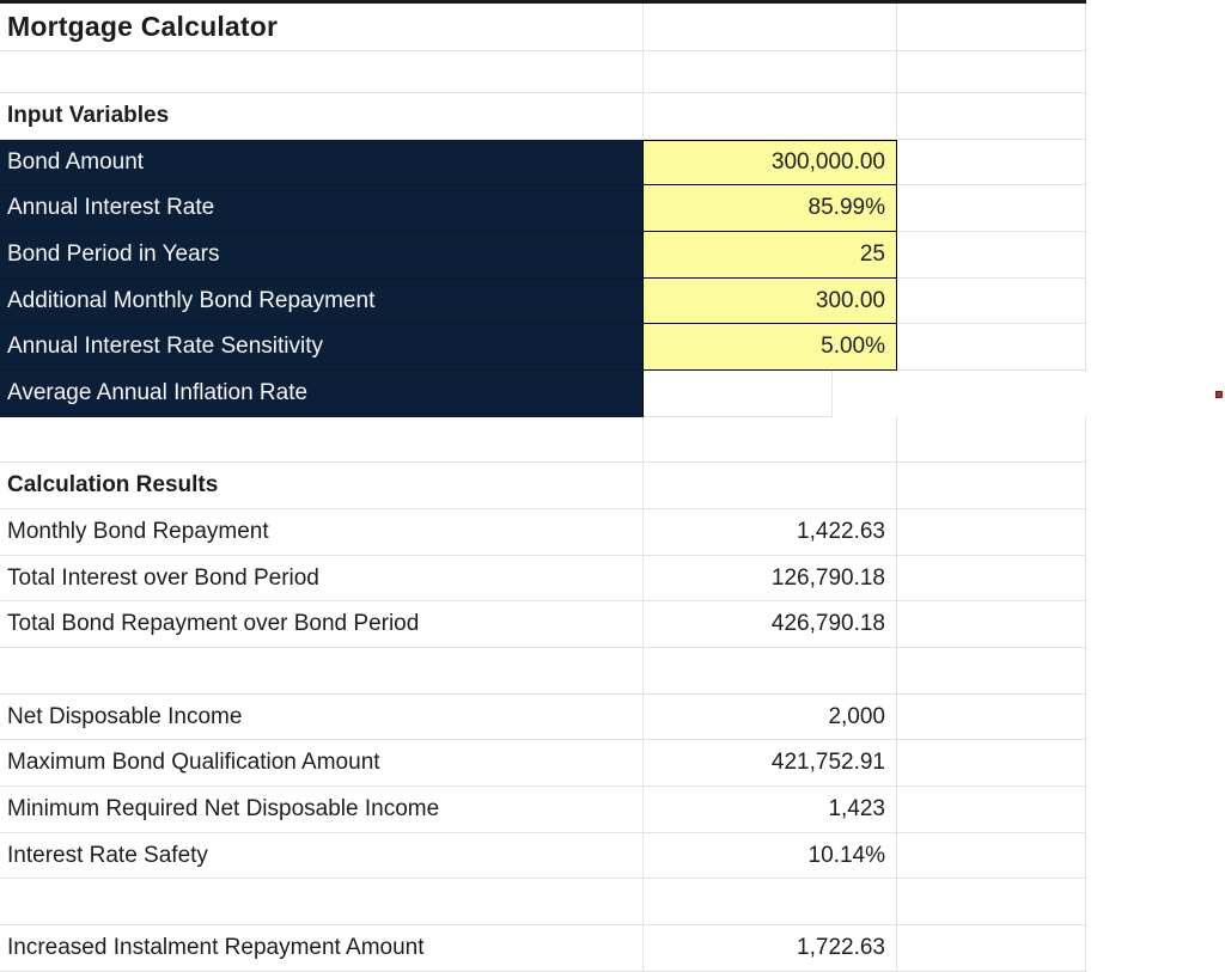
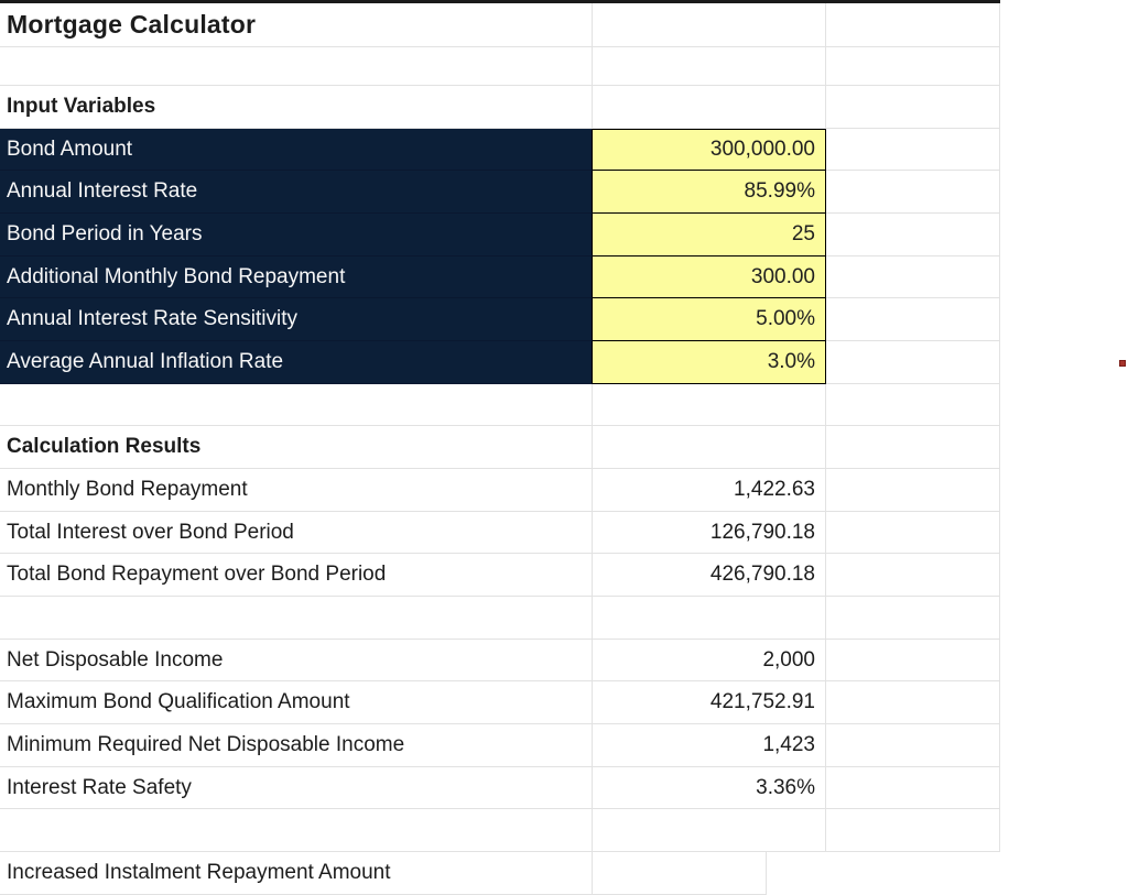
  Mortgage Calculator
  Input Variables
  Bond Amount
  300,000.00
  Annual Interest Rate
  85.99%
  Bond Period in Years
  25
  Additional Monthly Bond Repayment
  300.00
  Annual Interest Rate Sensitivity
  5.00%
  Average Annual Inflation Rate
+ 3.0%
  Calculation Results
  Monthly Bond Repayment
  1,422.63
  Total Interest over Bond Period
  126,790.18
  Total Bond Repayment over Bond Period
  426,790.18
  Net Disposable Income
  2,000
  Maximum Bond Qualification Amount
  421,752.91
  Minimum Required Net Disposable Income
  1,423
  Interest Rate Safety
- 10.14%
+ 3.36%
  Increased Instalment Repayment Amount
- 1,722.63
